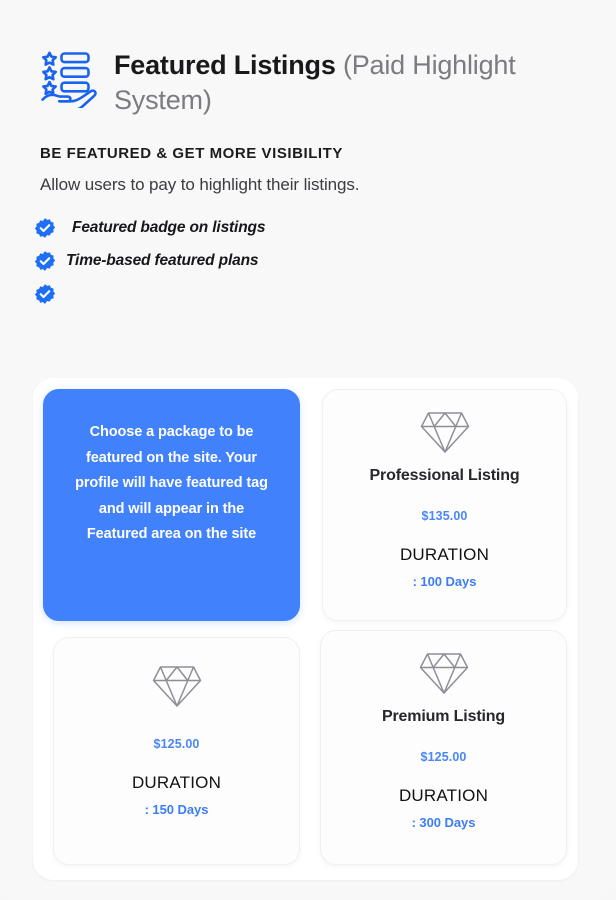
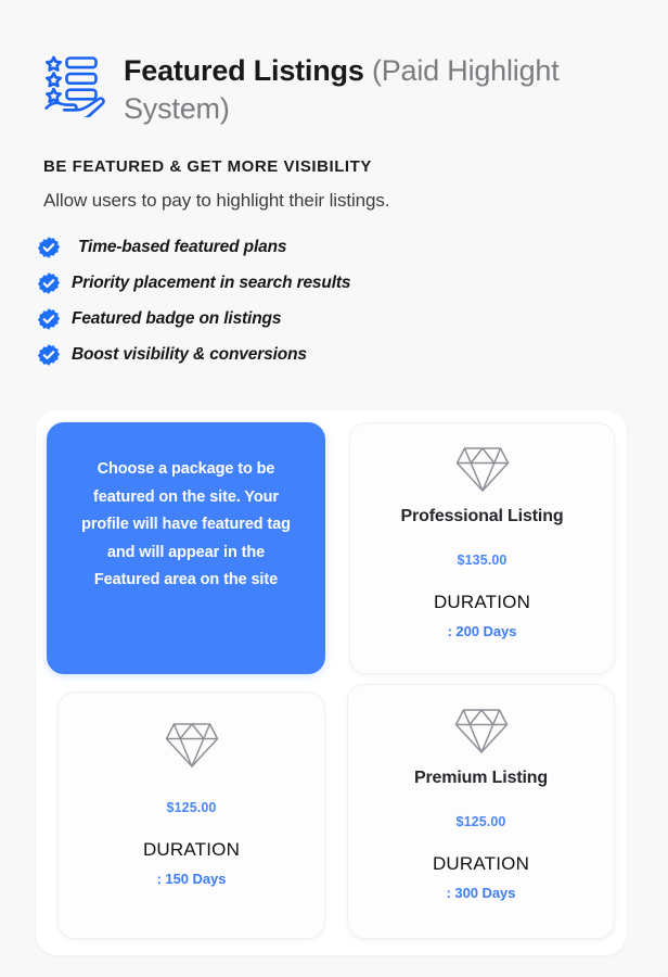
  Featured Listings (Paid Highlight System)
  BE FEATURED & GET MORE VISIBILITY
  Allow users to pay to highlight their listings.
- Featured badge on listings
+ Time-based featured plans
+ Priority placement in search results
- Time-based featured plans
+ Featured badge on listings
+ Boost visibility & conversions
  Choose a package to be featured on the site. Your profile will have featured tag and will appear in the Featured area on the site
  Professional Listing
  $135.00
  DURATION
- : 100 Days
+ : 200 Days
  $125.00
  DURATION
  : 150 Days
  Premium Listing
  $125.00
  DURATION
  : 300 Days
